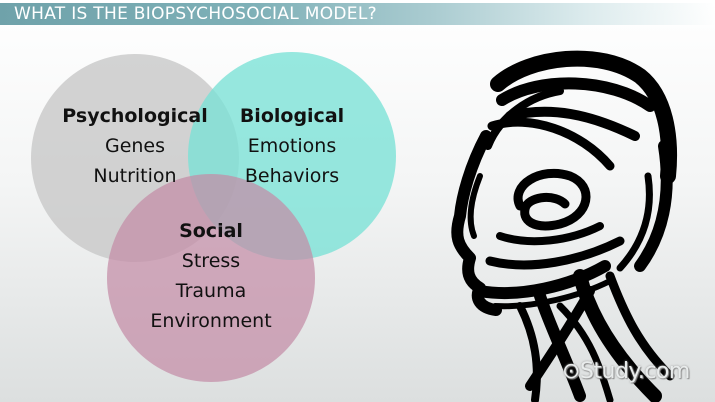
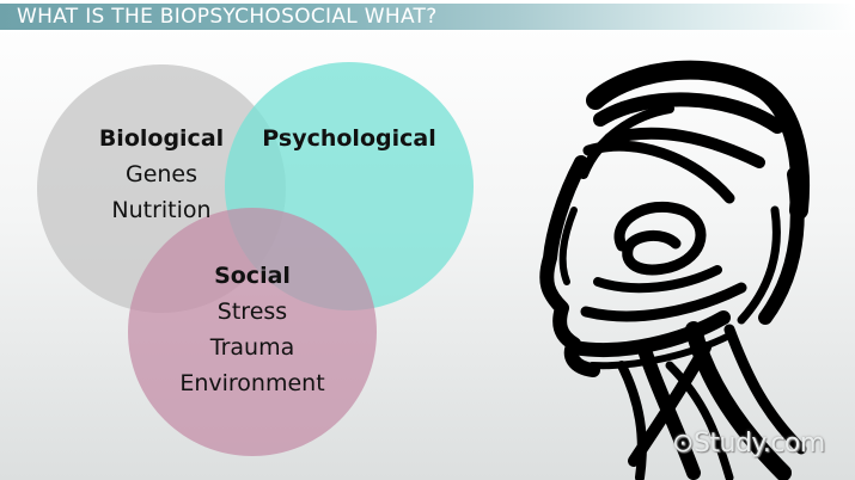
- WHAT IS THE BIOPSYCHOSOCIAL MODEL?
+ WHAT IS THE BIOPSYCHOSOCIAL WHAT?
- Psychological
+ Biological
  Genes
  Nutrition
- Biological
+ Psychological
- Emotions
- Behaviors
  Social
  Stress
  Trauma
  Environment
  ⊙Study.com
